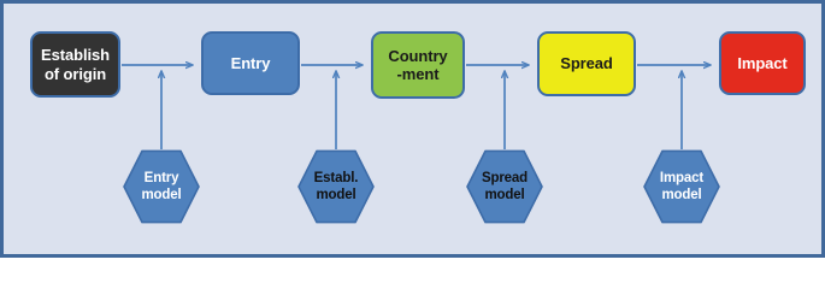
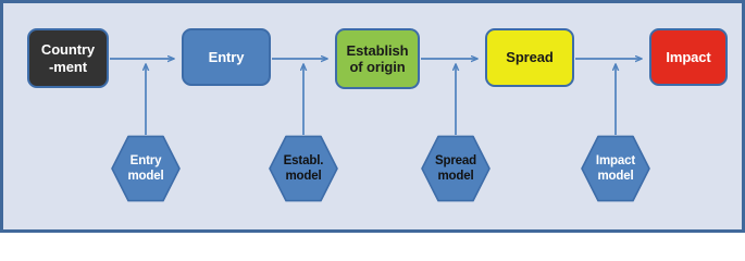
- Establish
+ Country
- of origin
+ -ment
  Entry
- Country
+ Establish
- -ment
+ of origin
  Spread
  Impact
  Entry
  model
  Establ.
  model
  Spread
  model
  Impact
  model
